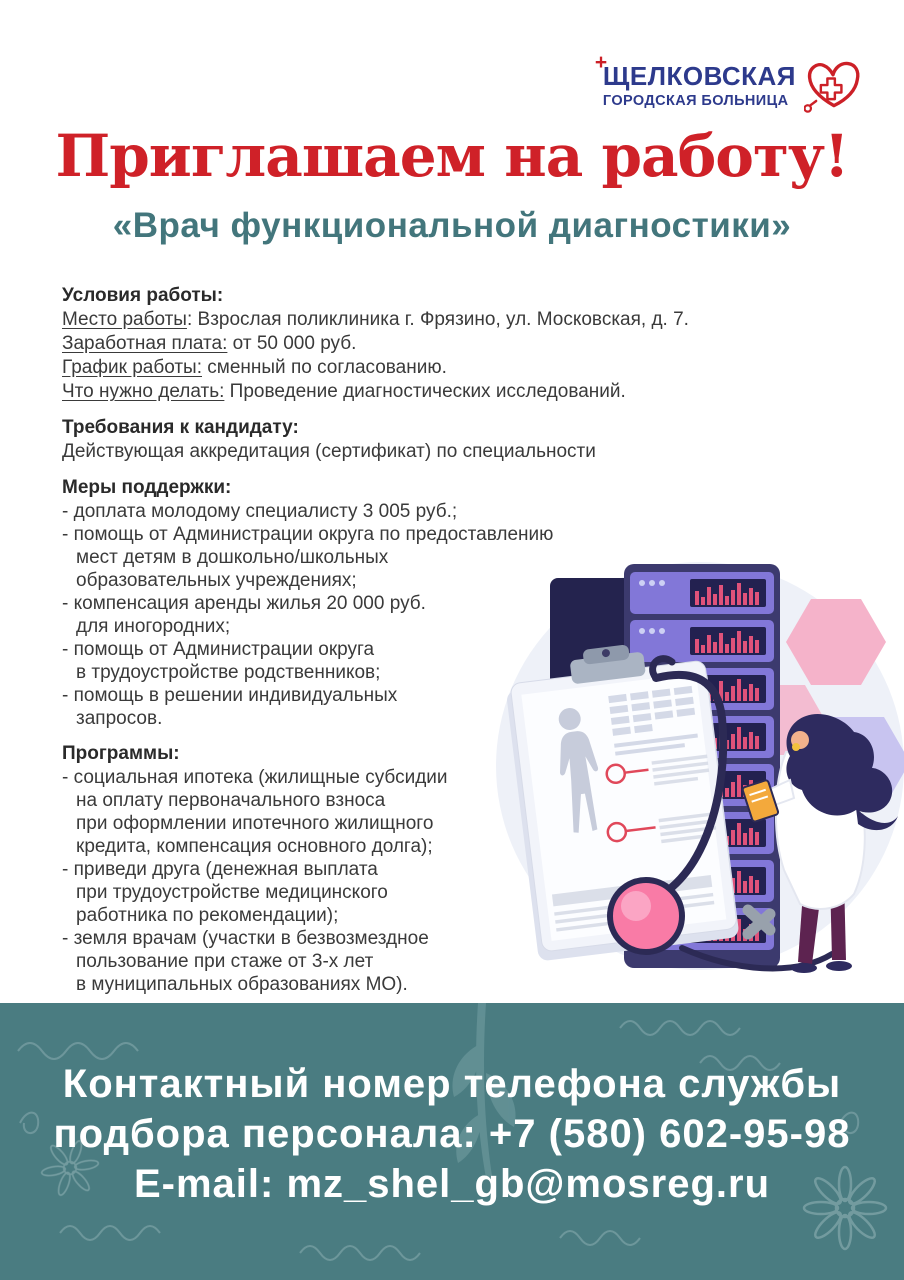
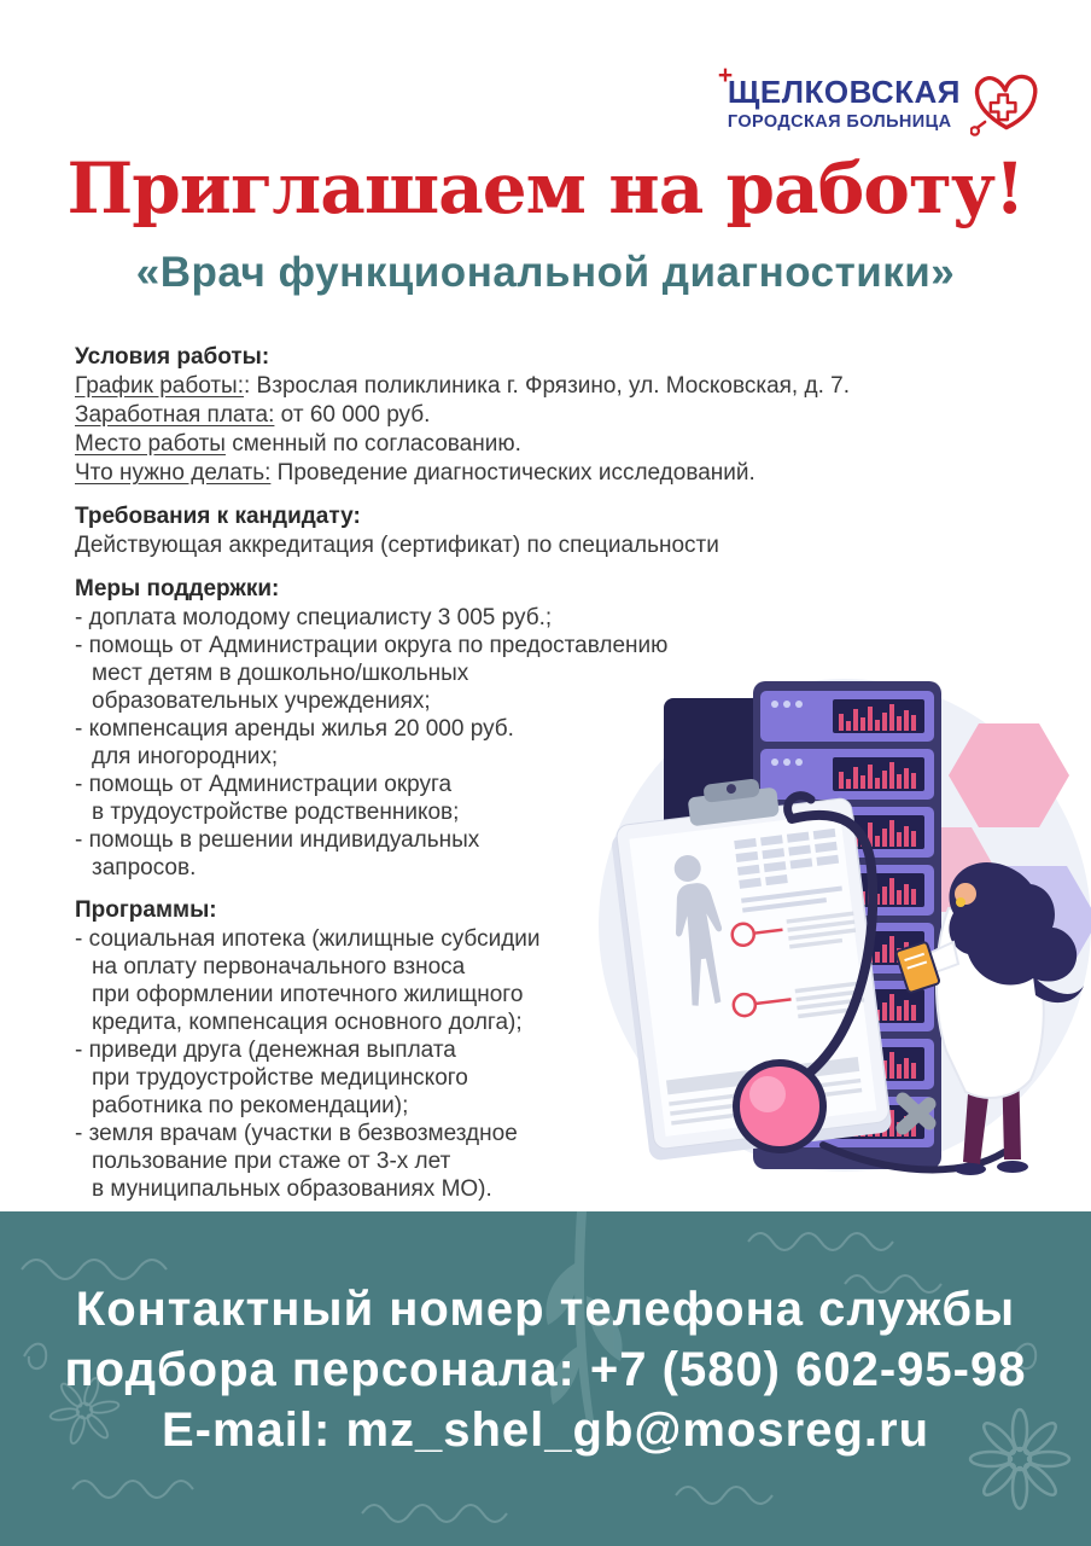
  +
  ЩЕЛКОВСКАЯ
  ГОРОДСКАЯ БОЛЬНИЦА
  Приглашаем на работу!
  «Врач функциональной диагностики»
  Условия работы:
- Место работы: Взрослая поликлиника г. Фрязино, ул. Московская, д. 7.
+ График работы:: Взрослая поликлиника г. Фрязино, ул. Московская, д. 7.
- Заработная плата: от 50 000 руб.
+ Заработная плата: от 60 000 руб.
- График работы: сменный по согласованию.
+ Место работы сменный по согласованию.
  Что нужно делать: Проведение диагностических исследований.
  Требования к кандидату:
  Действующая аккредитация (сертификат) по специальности
  Меры поддержки:
  - доплата молодому специалисту 3 005 руб.;
  - помощь от Администрации округа по предоставлению
  мест детям в дошкольно/школьных
  образовательных учреждениях;
  - компенсация аренды жилья 20 000 руб.
  для иногородних;
  - помощь от Администрации округа
  в трудоустройстве родственников;
  - помощь в решении индивидуальных
  запросов.
  Программы:
  - социальная ипотека (жилищные субсидии
  на оплату первоначального взноса
  при оформлении ипотечного жилищного
  кредита, компенсация основного долга);
  - приведи друга (денежная выплата
  при трудоустройстве медицинского
  работника по рекомендации);
  - земля врачам (участки в безвозмездное
  пользование при стаже от 3-х лет
  в муниципальных образованиях МО).
  Контактный номер телефона службы
  подбора персонала: +7 (580) 602-95-98
  E-mail: mz_shel_gb@mosreg.ru
